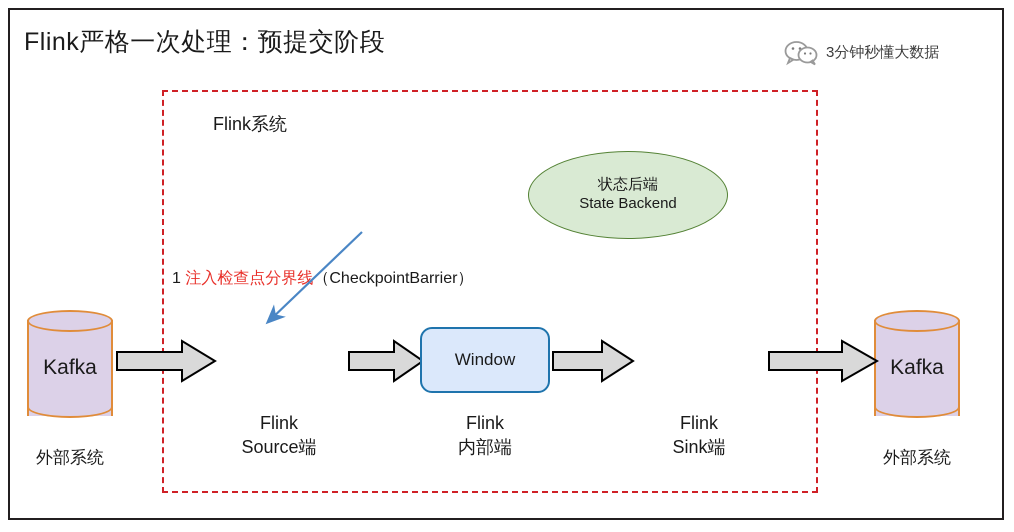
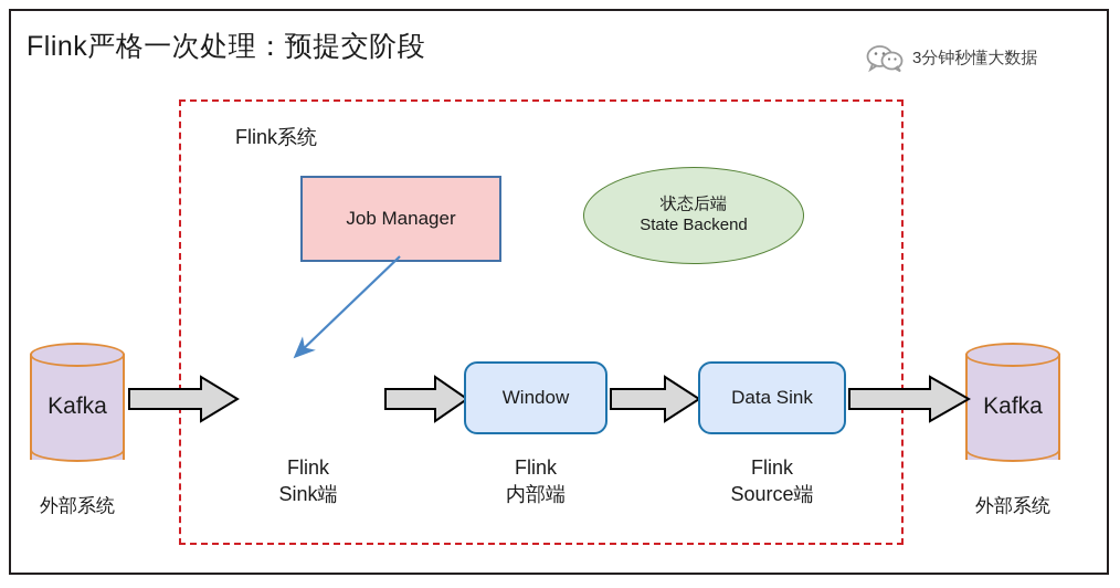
  Flink严格一次处理：预提交阶段
  3分钟秒懂大数据
  Flink系统
+ Job Manager
  状态后端
  State Backend
- 1 注入检查点分界线（CheckpointBarrier）
  Kafka
  外部系统
  Kafka
  外部系统
  Window
+ Data Sink
  Flink
- Source端
+ Sink端
  Flink
  内部端
  Flink
- Sink端
+ Source端
